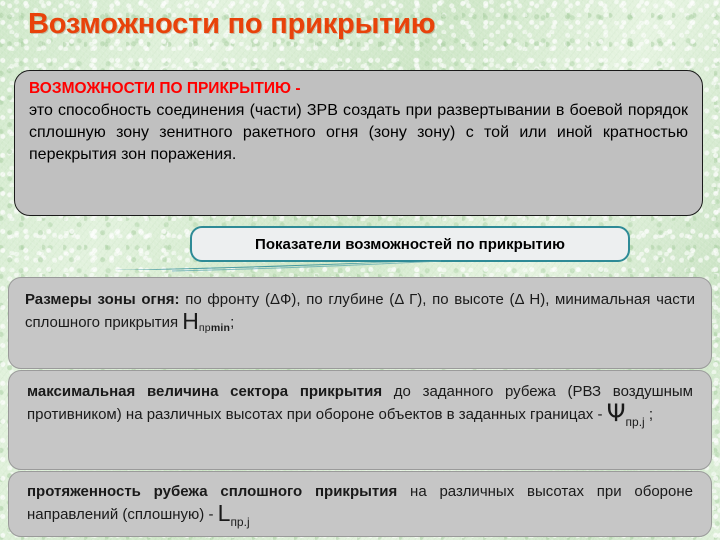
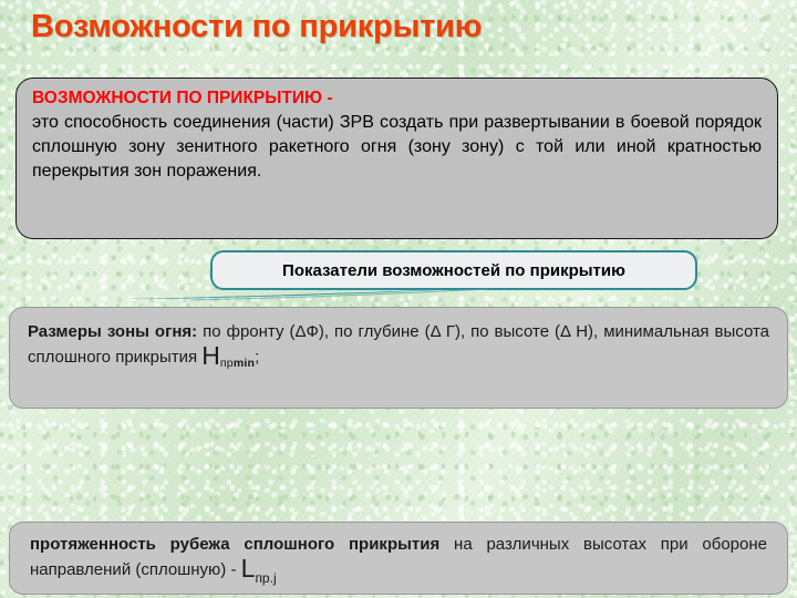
  Возможности по прикрытию
  ВОЗМОЖНОСТИ ПО ПРИКРЫТИЮ -
  это способность соединения (части) ЗРВ создать при развертывании в боевой порядок сплошную зону зенитного ракетного огня (зону зону) с той или иной кратностью перекрытия зон поражения.
  Показатели возможностей по прикрытию
- Размеры зоны огня: по фронту (ΔФ), по глубине (Δ Г), по высоте (Δ Н), минимальная части сплошного прикрытия Нпрmin;
+ Размеры зоны огня: по фронту (ΔФ), по глубине (Δ Г), по высоте (Δ Н), минимальная высота сплошного прикрытия Нпрmin;
- максимальная величина сектора прикрытия до заданного рубежа (РВЗ воздушным противником) на различных высотах при обороне объектов в заданных границах - Ψпр.j ;
  протяженность рубежа сплошного прикрытия на различных высотах при обороне направлений (сплошную) - Lпр.j
